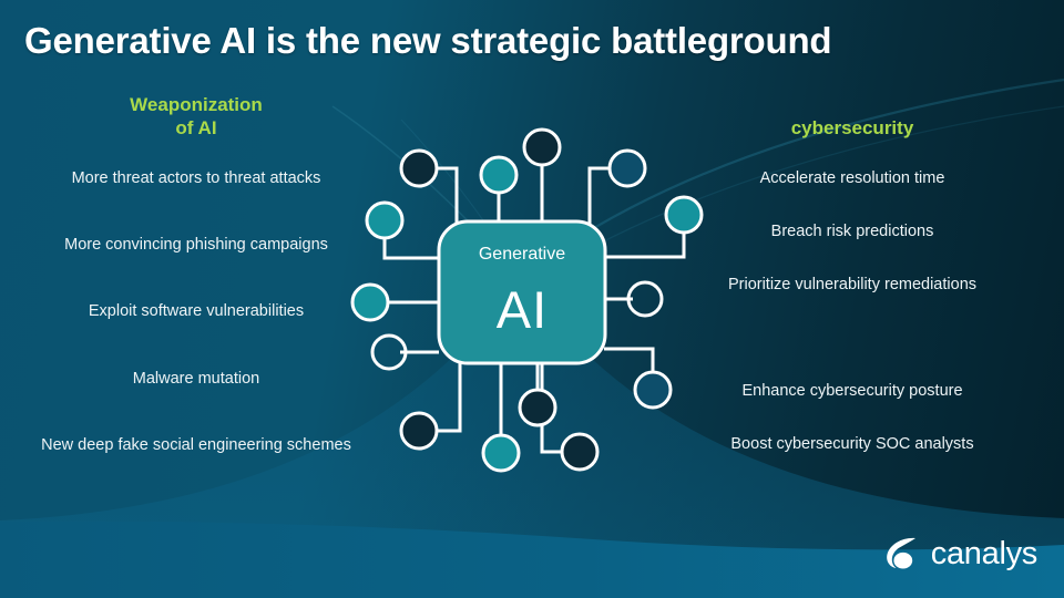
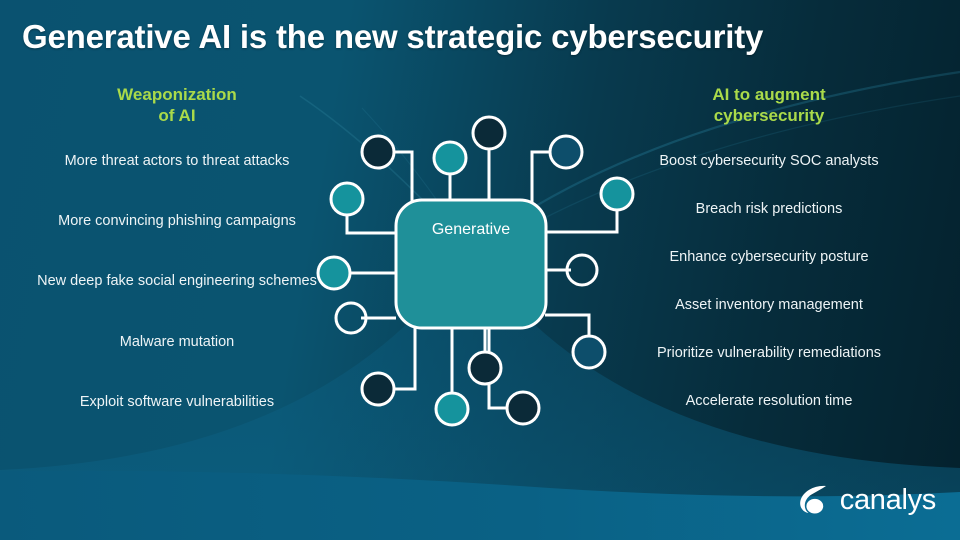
- Generative AI is the new strategic battleground
+ Generative AI is the new strategic cybersecurity
  Weaponization
  of AI
  More threat actors to threat attacks
  More convincing phishing campaigns
- Exploit software vulnerabilities
+ New deep fake social engineering schemes
  Malware mutation
- New deep fake social engineering schemes
+ Exploit software vulnerabilities
+ AI to augment
  cybersecurity
- Accelerate resolution time
+ Boost cybersecurity SOC analysts
  Breach risk predictions
- Prioritize vulnerability remediations
+ Enhance cybersecurity posture
+ Asset inventory management
- Enhance cybersecurity posture
+ Prioritize vulnerability remediations
- Boost cybersecurity SOC analysts
+ Accelerate resolution time
  Generative
- AI
  canalys
